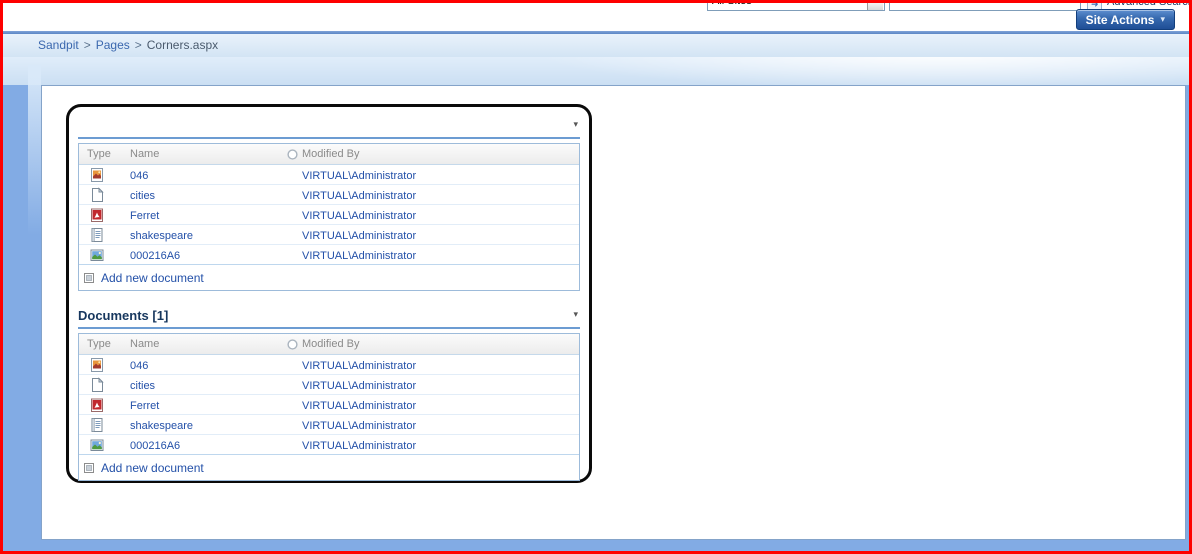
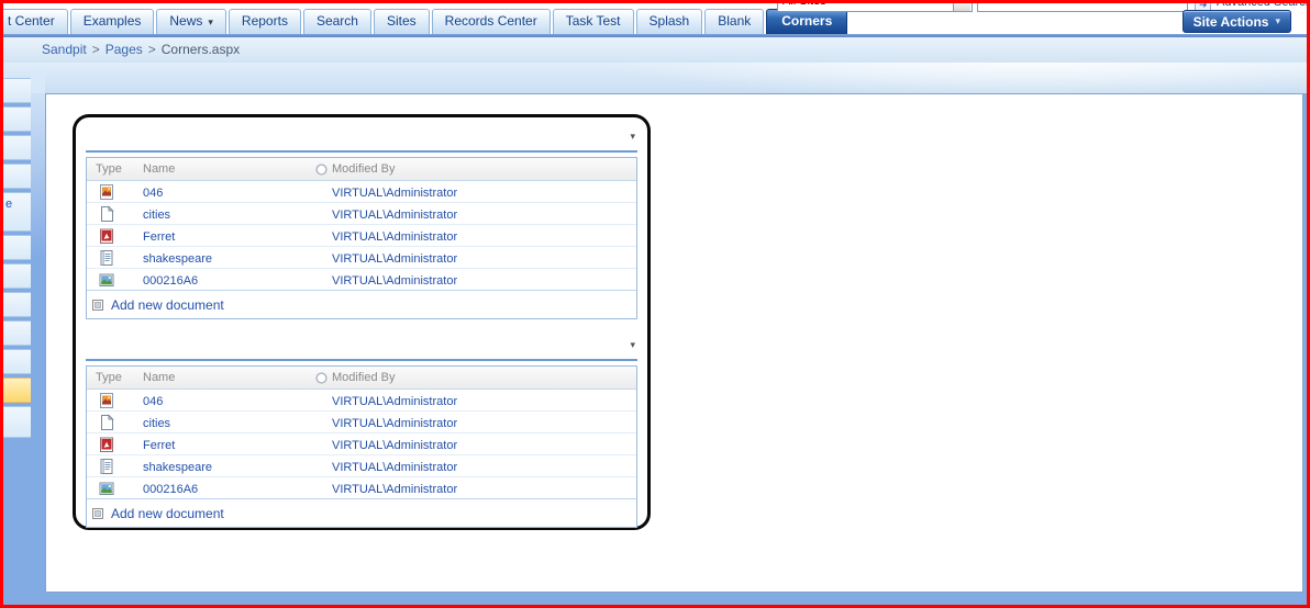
+ t Center
+ Examples
+ News ▾
+ Reports
+ Search
+ Sites
+ Records Center
+ Task Test
+ Splash
+ Blank
+ Corners
  ➜
  Site Actions
  ▾
  Sandpit > Pages > Corners.aspx
+ e
  ▾
  Type
  Name
  Modified By
  046
  VIRTUAL\Administrator
  cities
  VIRTUAL\Administrator
  Ferret
  VIRTUAL\Administrator
  shakespeare
  VIRTUAL\Administrator
  000216A6
  VIRTUAL\Administrator
  Add new document
- Documents [1]
  ▾
  Type
  Name
  Modified By
  046
  VIRTUAL\Administrator
  cities
  VIRTUAL\Administrator
  Ferret
  VIRTUAL\Administrator
  shakespeare
  VIRTUAL\Administrator
  000216A6
  VIRTUAL\Administrator
  Add new document
